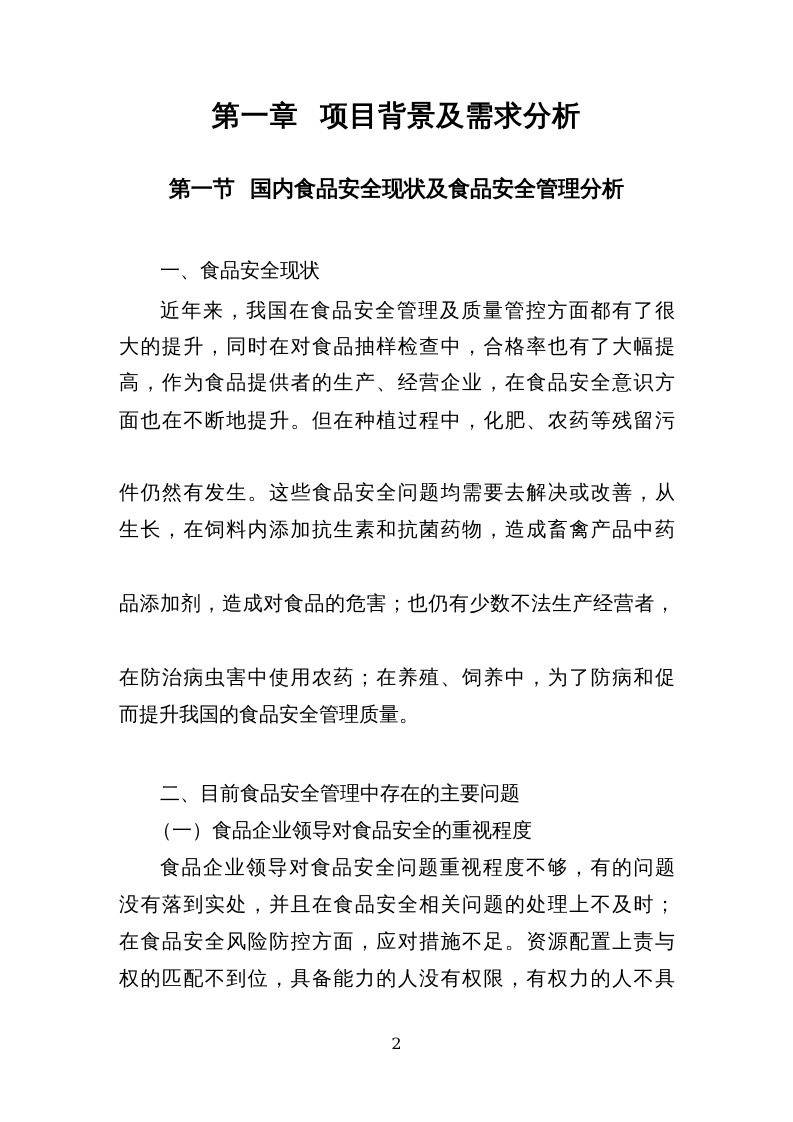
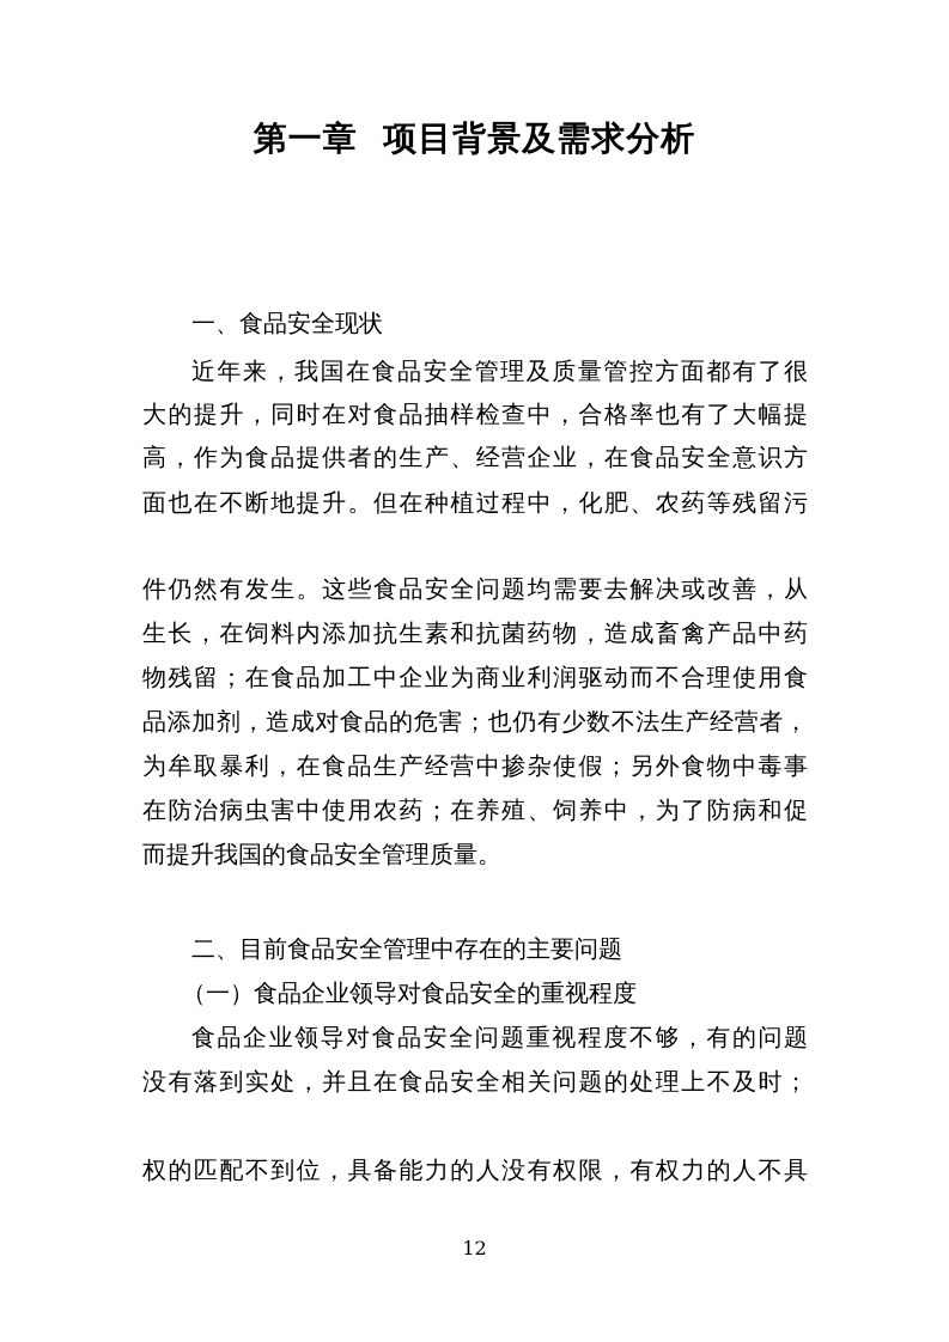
  第一章 项目背景及需求分析
- 第一节 国内食品安全现状及食品安全管理分析
  一、食品安全现状
  近年来，我国在食品安全管理及质量管控方面都有了很
  大的提升，同时在对食品抽样检查中，合格率也有了大幅提
  高，作为食品提供者的生产、经营企业，在食品安全意识方
  面也在不断地提升。但在种植过程中，化肥、农药等残留污
  件仍然有发生。这些食品安全问题均需要去解决或改善，从
  生长，在饲料内添加抗生素和抗菌药物，造成畜禽产品中药
+ 物残留；在食品加工中企业为商业利润驱动而不合理使用食
  品添加剂，造成对食品的危害；也仍有少数不法生产经营者，
+ 为牟取暴利，在食品生产经营中掺杂使假；另外食物中毒事
  在防治病虫害中使用农药；在养殖、饲养中，为了防病和促
  而提升我国的食品安全管理质量。
  二、目前食品安全管理中存在的主要问题
  （一）食品企业领导对食品安全的重视程度
  食品企业领导对食品安全问题重视程度不够，有的问题
  没有落到实处，并且在食品安全相关问题的处理上不及时；
- 在食品安全风险防控方面，应对措施不足。资源配置上责与
  权的匹配不到位，具备能力的人没有权限，有权力的人不具
- 2
+ 12
